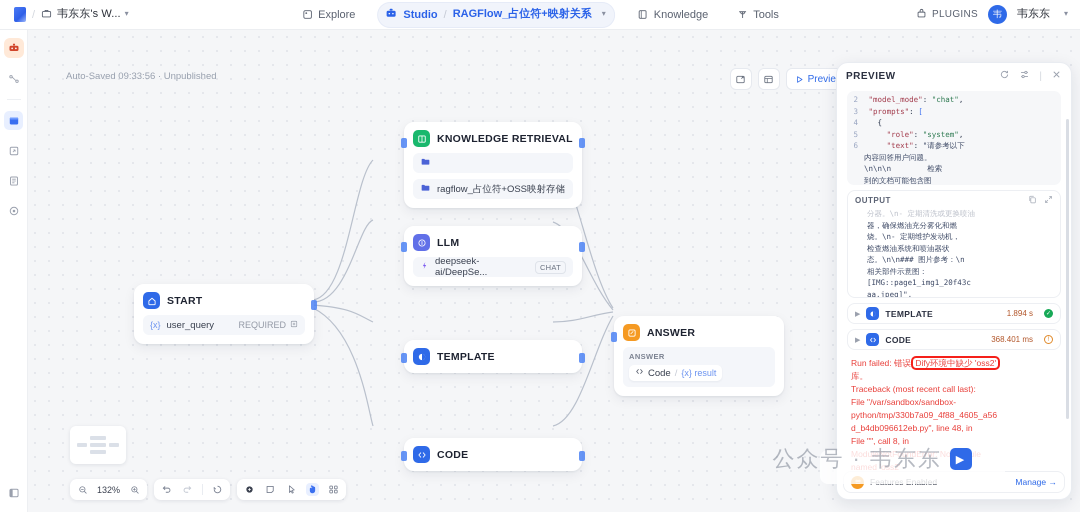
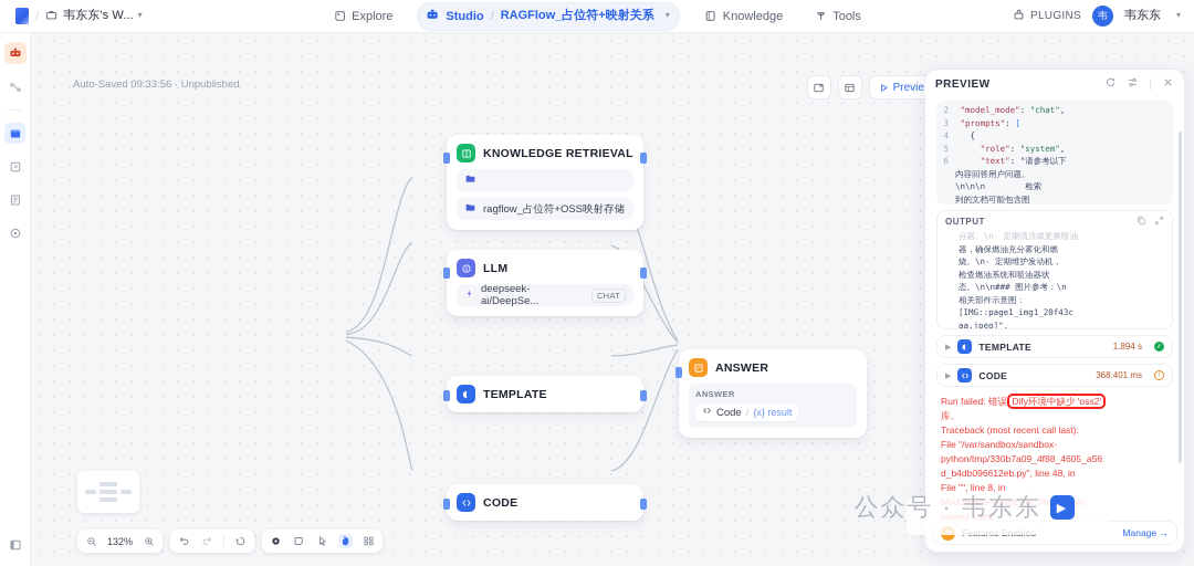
  /
  韦东东's W...
  ▾
  Explore
  Studio
  /
  RAGFlow_占位符+映射关系
  ▾
  Knowledge
  Tools
  PLUGINS
  韦
  韦东东
  ▾
  Auto-Saved 09:33:56 · Unpublished
  Previe
- START
- {x}
- user_query
- REQUIRED
  KNOWLEDGE RETRIEVAL
  ragflow_占位符+OSS映射存储
  LLM
  deepseek-ai/DeepSe...
  CHAT
  TEMPLATE
  CODE
  ANSWER
  ANSWER
  Code
  /
  {x} result
  132%
  PREVIEW
  |
  2
  "model_mode": "chat",
  3
  "prompts": [
  4
  {
  5
  "role": "system",
  6
  "text": "请参考以下
  内容回答用户问题。
  \n\n\n 检索
  到的文档可能包含图
  OUTPUT
  分器。\n- 定期清洗或更换喷油
  器，确保燃油充分雾化和燃
  烧。\n- 定期维护发动机，
  检查燃油系统和喷油器状
  态。\n\n### 图片参考：\n
  相关部件示意图：
  [IMG::page1_img1_20f43c
  aa.jpeg]",
  TEMPLATE
  1.894 s
  CODE
  368.401 ms
  Run failed: 错误 Dify环境中缺少 'oss2'
  库。
  Traceback (most recent call last):
  File "/var/sandbox/sandbox-
  python/tmp/330b7a09_4f88_4605_a56
  d_b4db096612eb.py", line 48, in
- File "", call 8, in
+ File "", line 8, in
  ModuleNotFoundError: Nole
  named 'oss2'
  Features Enabled
  Manage →
  公众号 · 韦东东
  ▶
